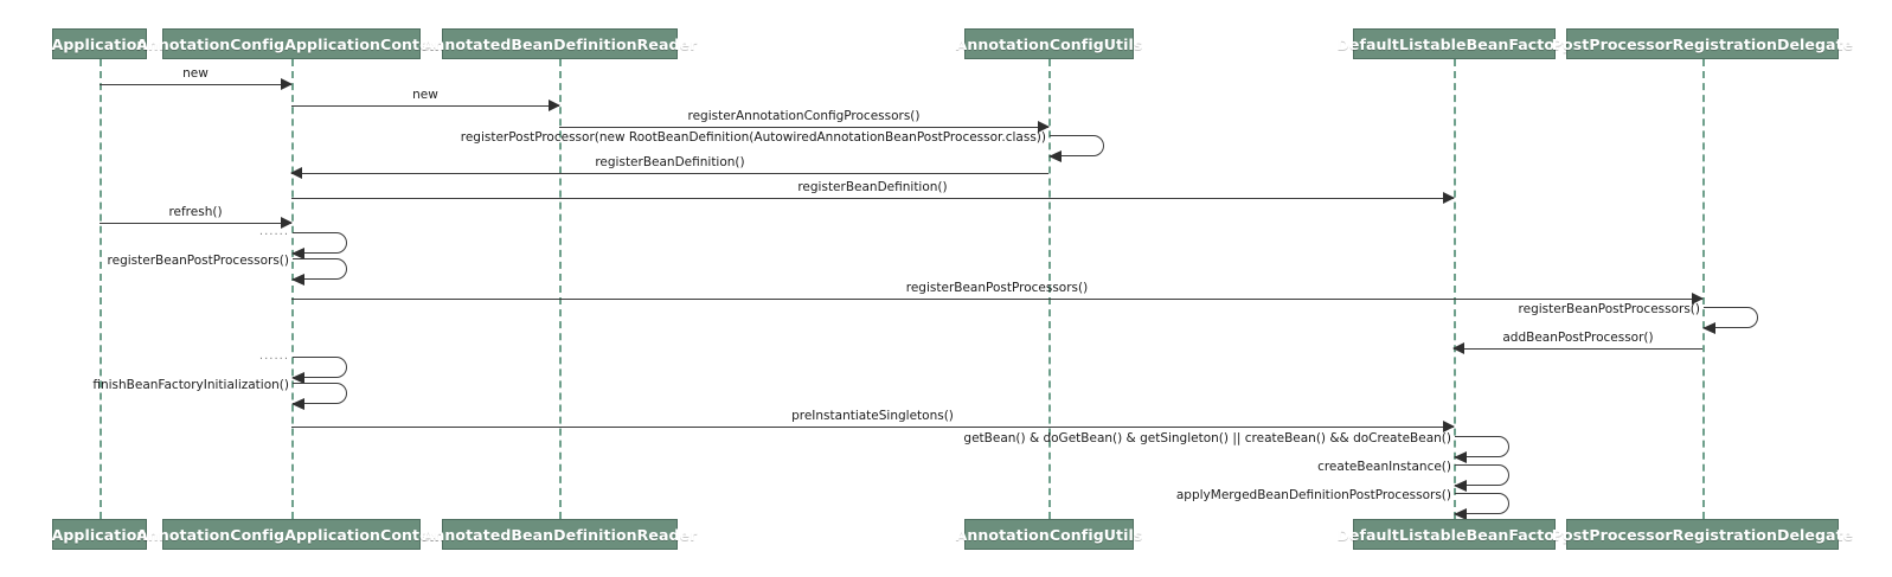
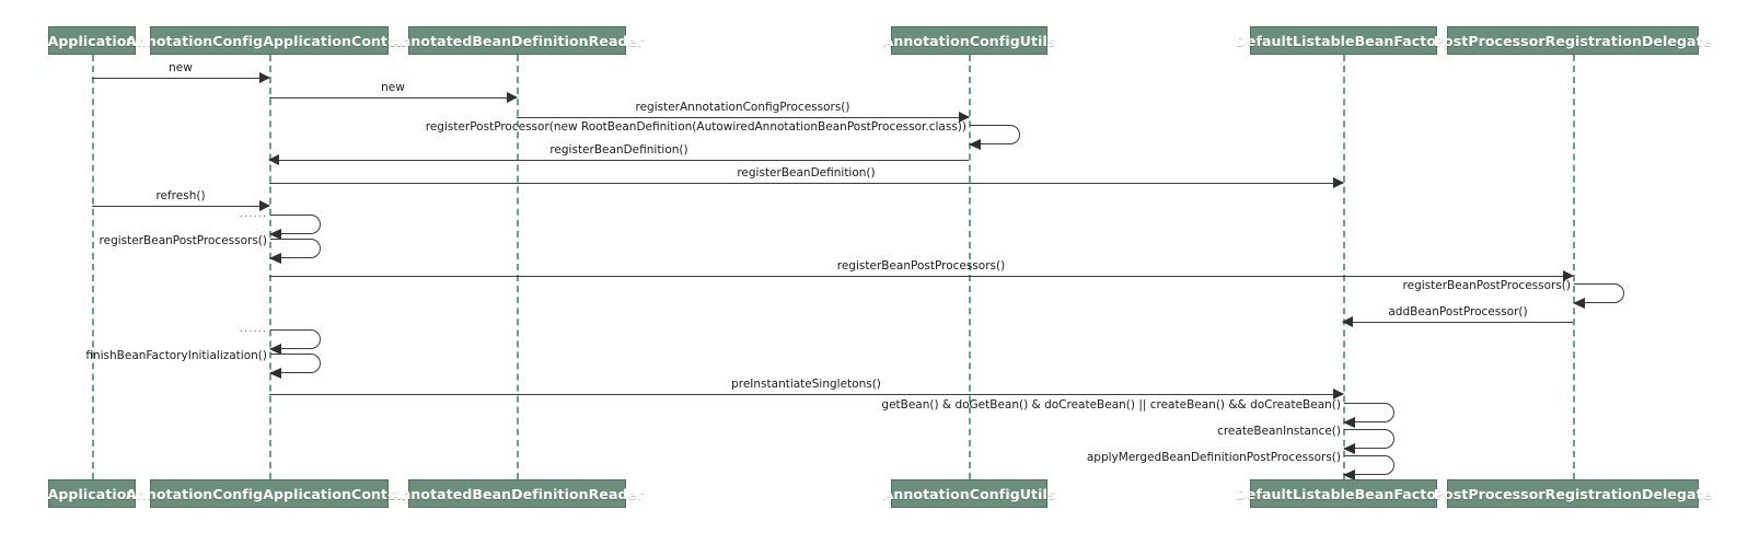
  Application
  AnnotationConfigApplicationContex
  AnnotatedBeanDefinitionReader
  AnnotationConfigUtils
  DefaultListableBeanFactor
  PostProcessorRegistrationDelegate
  new
  new
  registerAnnotationConfigProcessors()
  registerBeanDefinition()
  registerBeanDefinition()
  refresh()
  registerBeanPostProcessors()
  addBeanPostProcessor()
  preInstantiateSingletons()
  registerPostProcessor(new RootBeanDefinition(AutowiredAnnotationBeanPostProcessor.class))
  ......
  registerBeanPostProcessors()
  registerBeanPostProcessors()
  ......
  finishBeanFactoryInitialization()
- getBean() & doGetBean() & getSingleton() || createBean() && doCreateBean()
+ getBean() & doGetBean() & doCreateBean() || createBean() && doCreateBean()
  createBeanInstance()
  applyMergedBeanDefinitionPostProcessors()
  Application
  AnnotationConfigApplicationContex
  AnnotatedBeanDefinitionReader
  AnnotationConfigUtils
  DefaultListableBeanFactor
  PostProcessorRegistrationDelegate
